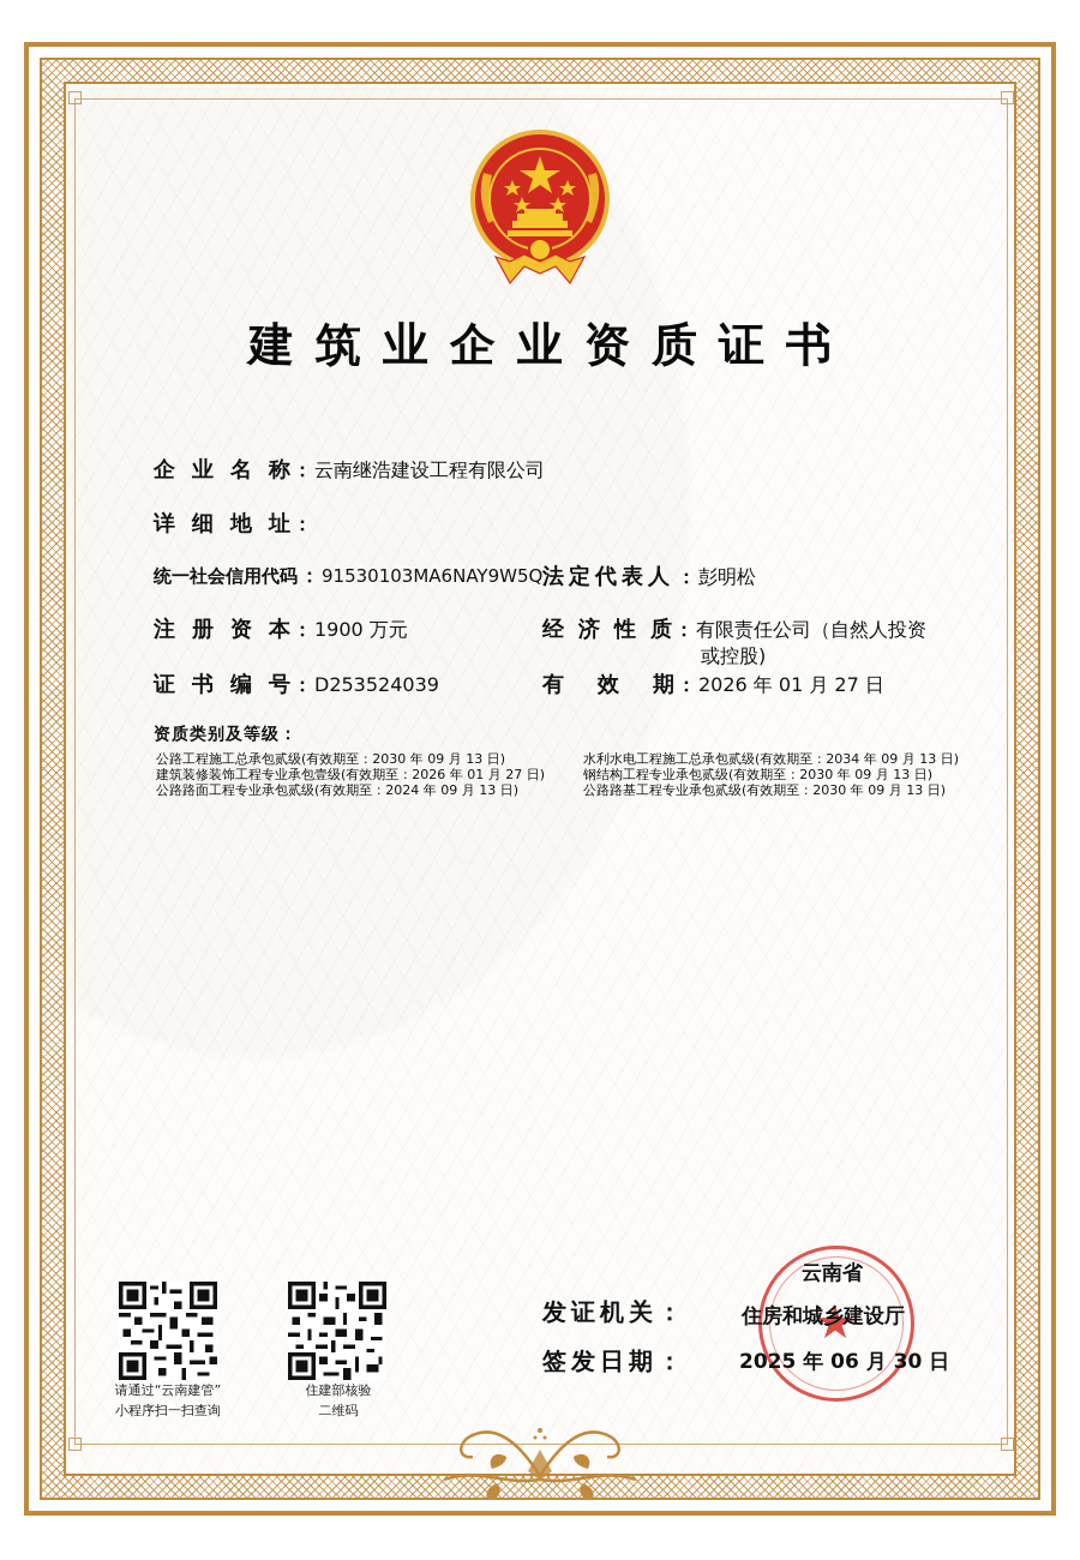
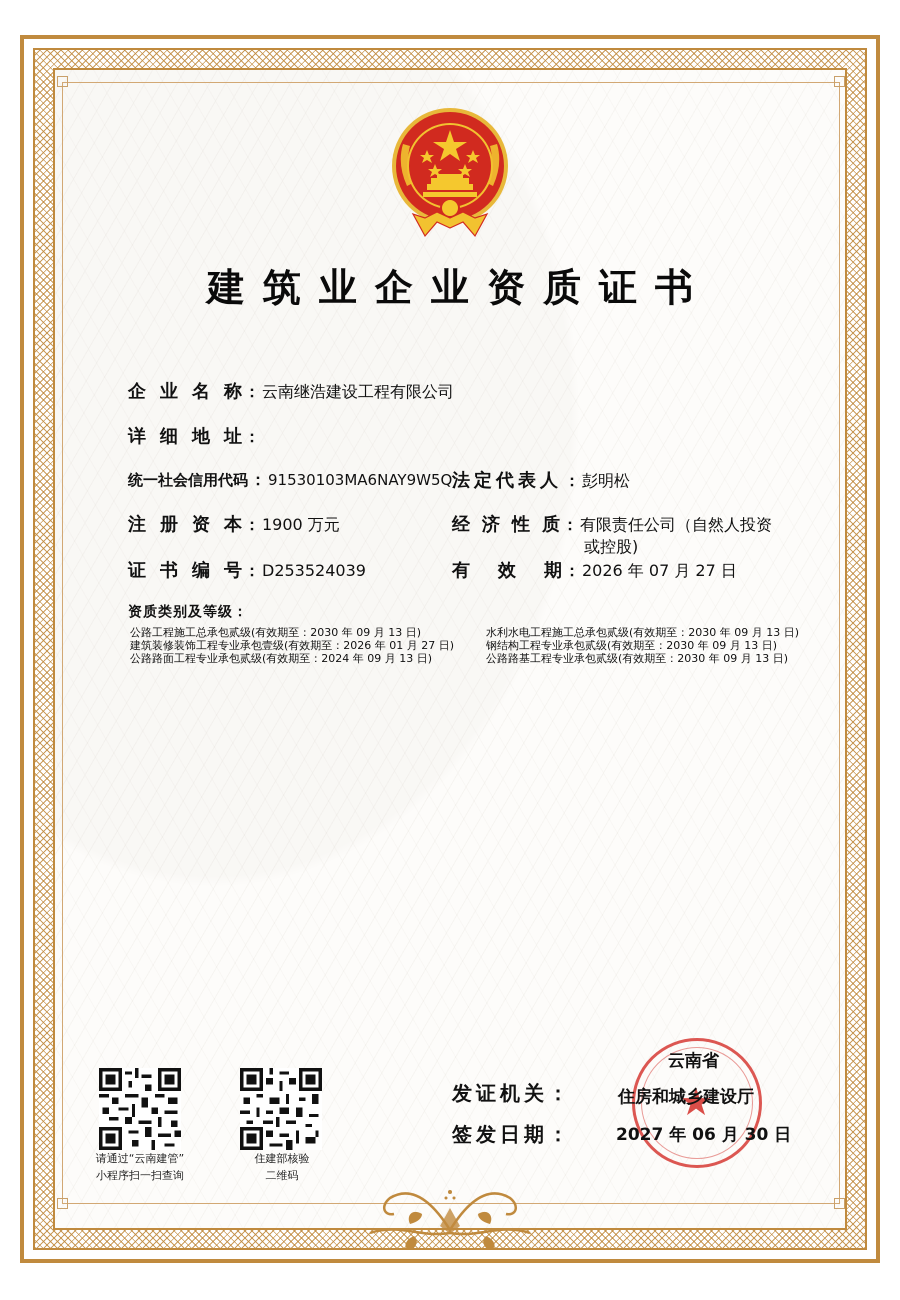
  建筑业企业资质证书
  企业名称
  ：
  云南继浩建设工程有限公司
  详细地址
  ：
  统一社会信用代码
  ：
  91530103MA6NAY9W5Q
  法定代表人
  ：
  彭明松
  注册资本
  ：
  1900 万元
  经济性质
  ：
  有限责任公司（自然人投资
  或控股)
  证书编号
  ：
  D253524039
  有效期
  ：
- 2026 年 01 月 27 日
+ 2026 年 07 月 27 日
  资质类别及等级：
  公路工程施工总承包贰级(有效期至：2030 年 09 月 13 日)
  建筑装修装饰工程专业承包壹级(有效期至：2026 年 01 月 27 日)
  公路路面工程专业承包贰级(有效期至：2024 年 09 月 13 日)
- 水利水电工程施工总承包贰级(有效期至：2034 年 09 月 13 日)
+ 水利水电工程施工总承包贰级(有效期至：2030 年 09 月 13 日)
  钢结构工程专业承包贰级(有效期至：2030 年 09 月 13 日)
  公路路基工程专业承包贰级(有效期至：2030 年 09 月 13 日)
  请通过“云南建管”
  小程序扫一扫查询
  住建部核验
  二维码
  ★
  发证机关：
  云南省
  住房和城乡建设厅
  签发日期：
- 2025 年 06 月 30 日
+ 2027 年 06 月 30 日
